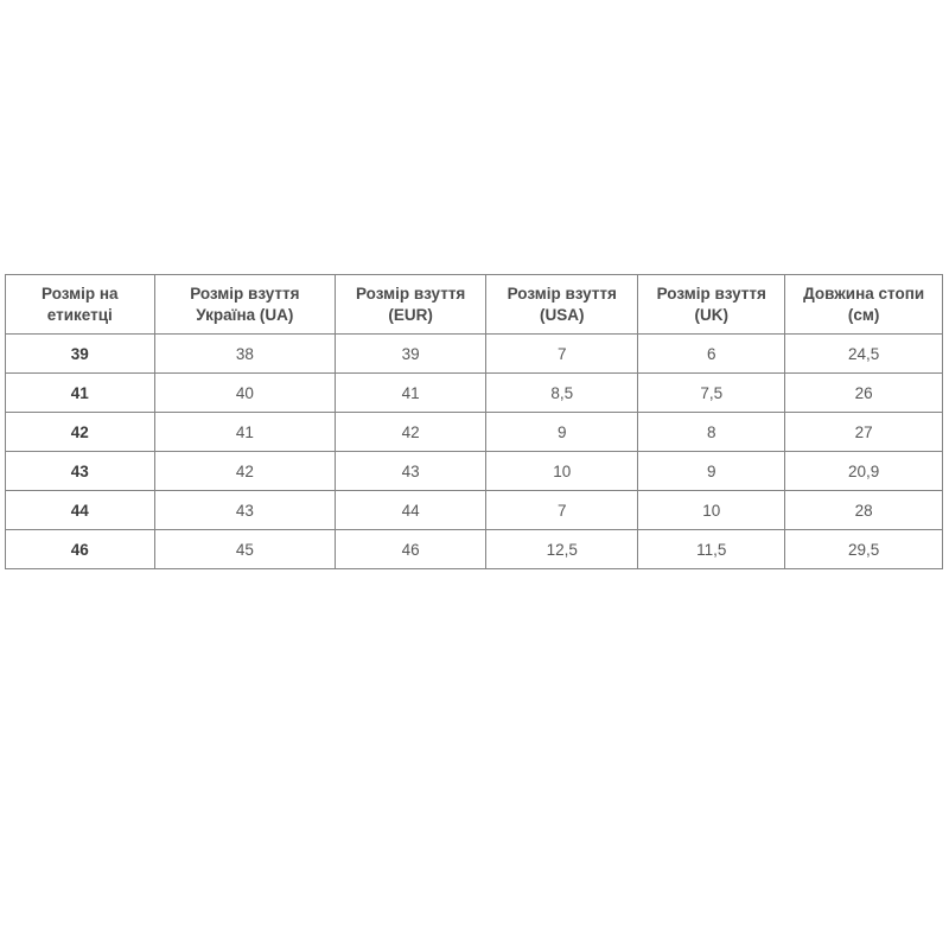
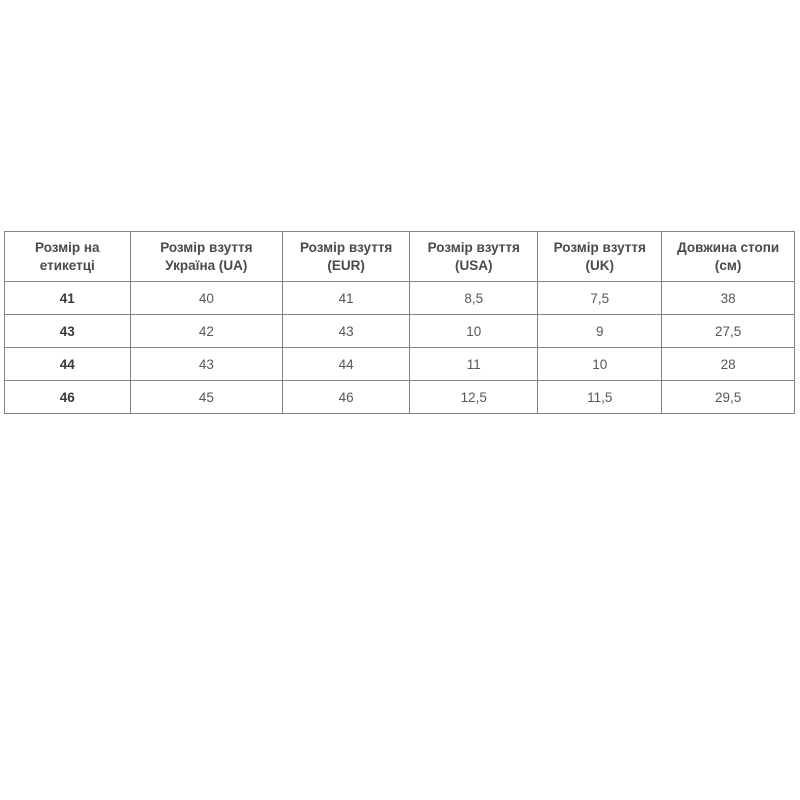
  Розмір на етикетці	Розмір взуття Україна (UA)	Розмір взуття (EUR)	Розмір взуття (USA)	Розмір взуття (UK)	Довжина стопи (см)
- 39	38	39	7	6	24,5
- 41	40	41	8,5	7,5	26
+ 41	40	41	8,5	7,5	38
- 42	41	42	9	8	27
- 43	42	43	10	9	20,9
+ 43	42	43	10	9	27,5
- 44	43	44	7	10	28
+ 44	43	44	11	10	28
  46	45	46	12,5	11,5	29,5
